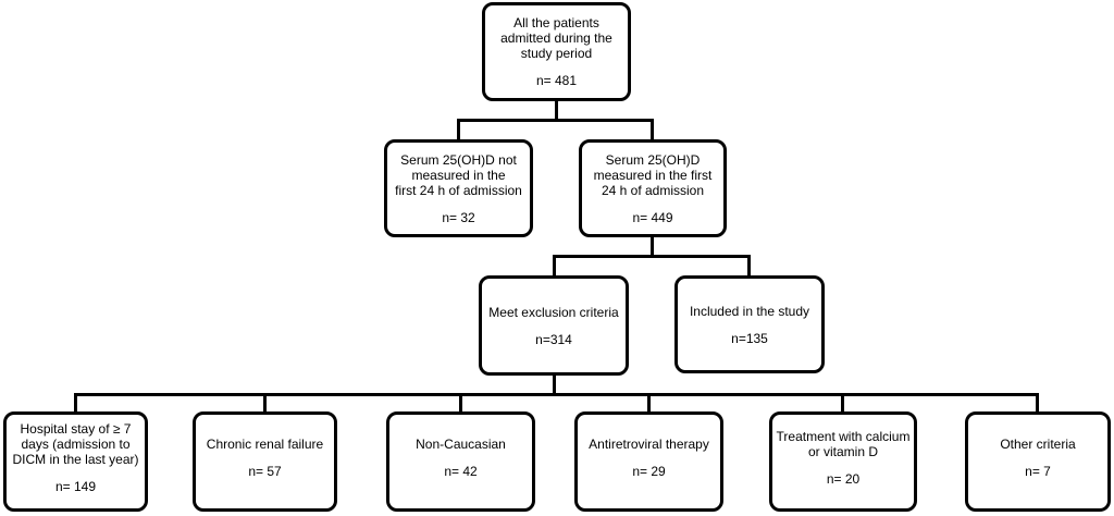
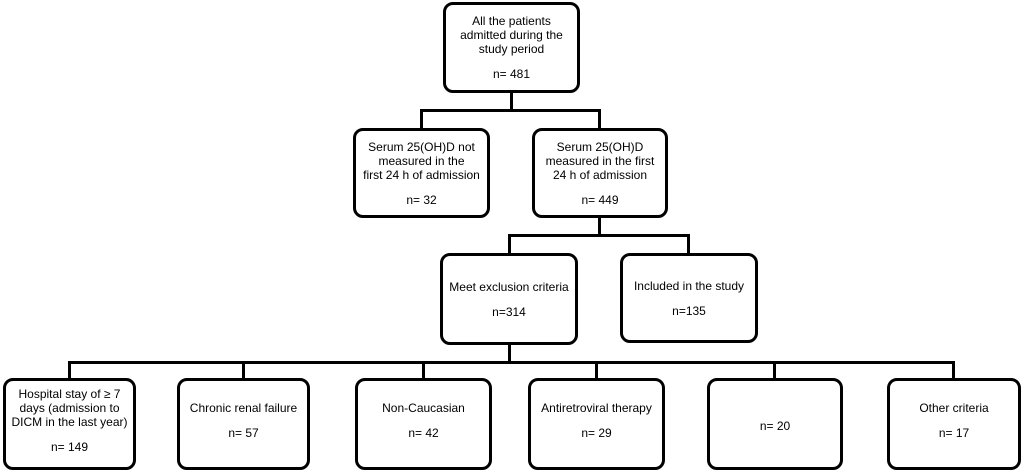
  All the patients
  admitted during the
  study period
  n= 481
  Serum 25(OH)D not
  measured in the
  first 24 h of admission
  n= 32
  Serum 25(OH)D
  measured in the first
  24 h of admission
  n= 449
  Meet exclusion criteria
  n=314
  Included in the study
  n=135
  Hospital stay of ≥ 7
  days (admission to
  DICM in the last year)
  n= 149
  Chronic renal failure
  n= 57
  Non-Caucasian
  n= 42
  Antiretroviral therapy
  n= 29
- Treatment with calcium
- or vitamin D
  n= 20
  Other criteria
- n= 7
+ n= 17
